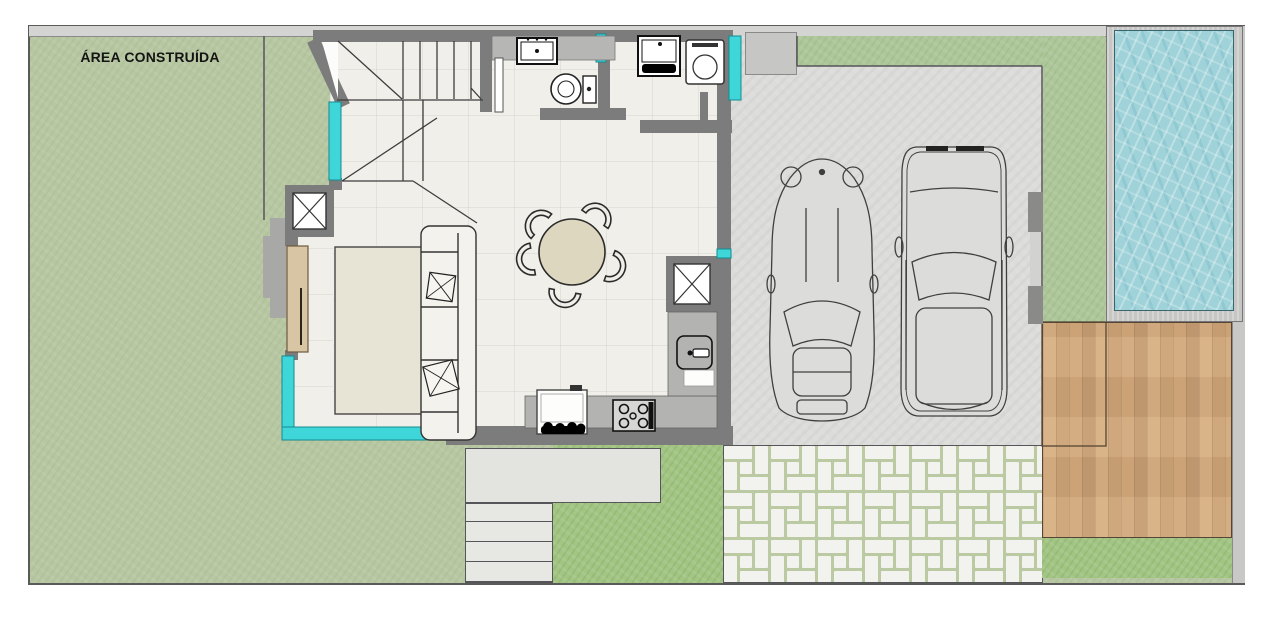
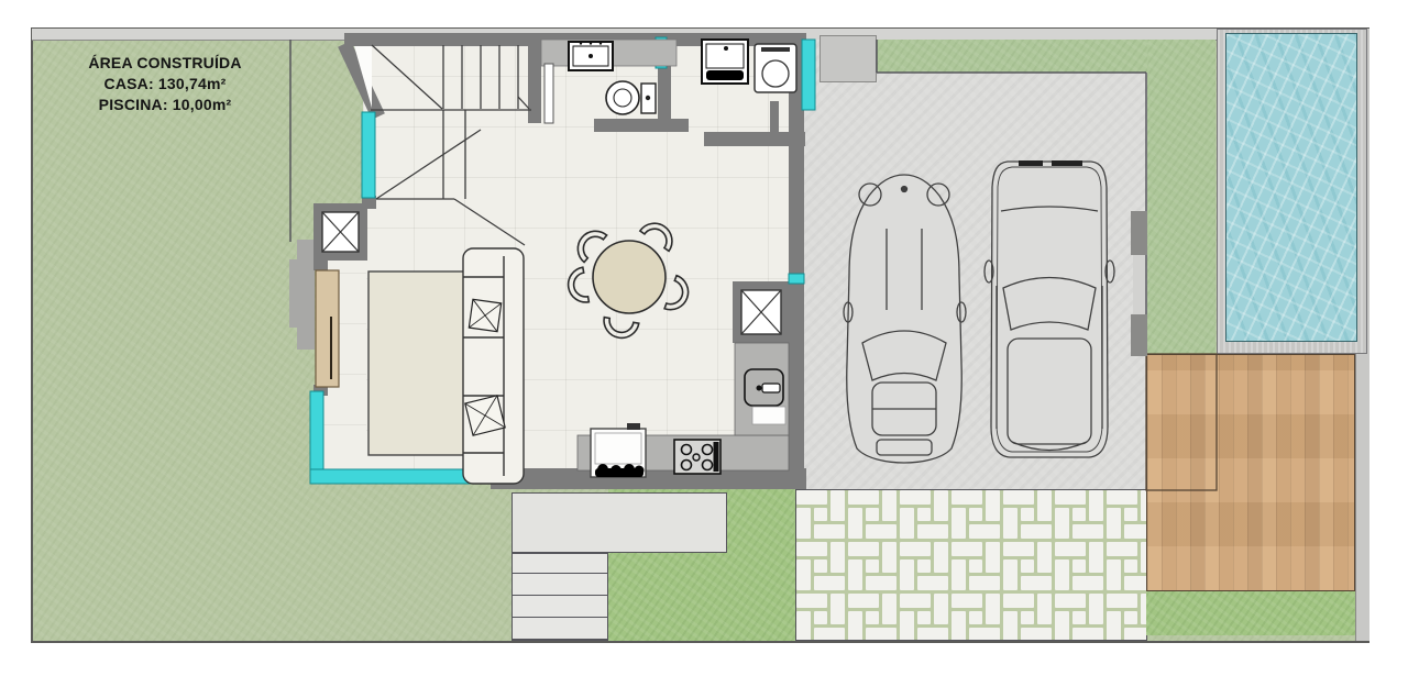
  ÁREA CONSTRUÍDA
+ CASA: 130,74m²
+ PISCINA: 10,00m²
